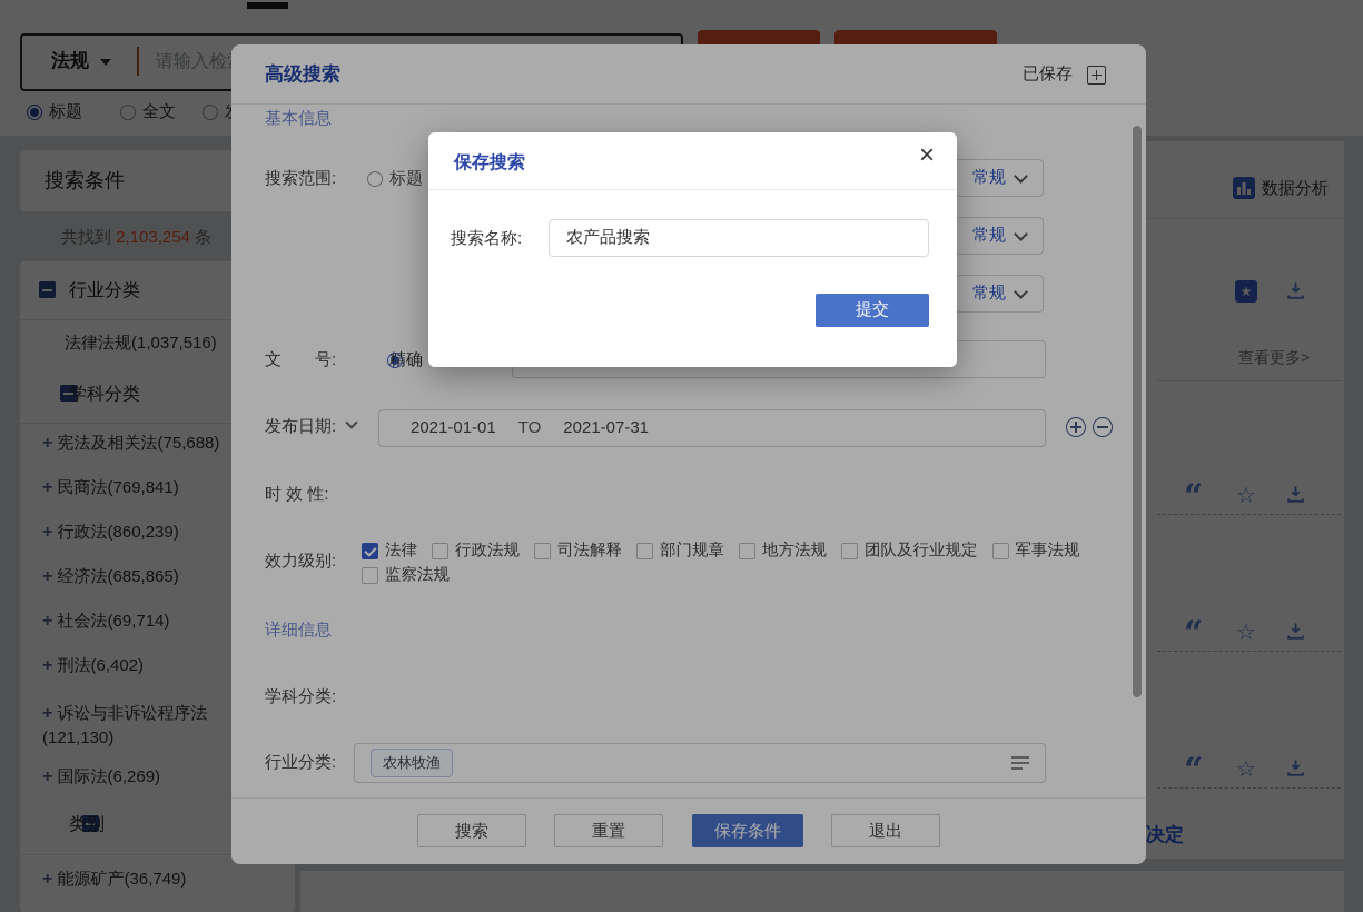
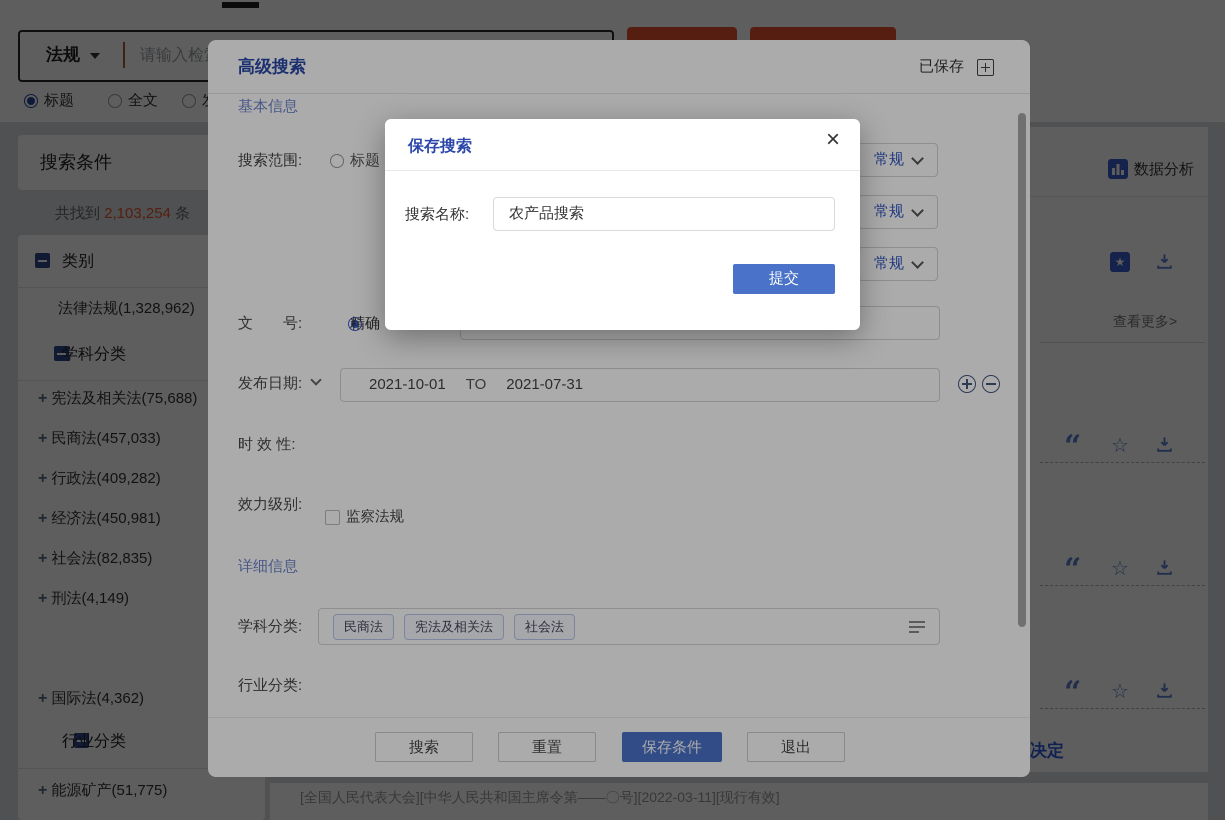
  法规
  请输入检
  标题
  全文
  搜索条件
  共找到 2,103,254 条
- 行业分类
+ 类别
- 法律法规(1,037,516)
+ 法律法规(1,328,962)
  学科分类
  + 宪法及相关法(75,688)
- + 民商法(769,841)
+ + 民商法(457,033)
- + 行政法(860,239)
+ + 行政法(409,282)
- + 经济法(685,865)
+ + 经济法(450,981)
- + 社会法(69,714)
+ + 社会法(82,835)
- + 刑法(6,402)
+ + 刑法(4,149)
- + 诉讼与非诉讼程序法(121,130)
- + 国际法(6,269)
+ + 国际法(4,362)
- 类别
+ 行业分类
- + 能源矿产(36,749)
+ + 能源矿产(51,775)
  数据分析
  ★
  查看更多>
  “
  ☆
  “
  ☆
  “
  ☆
  决定
+ [全国人民代表大会][中华人民共和国主席令第——〇号][2022-03-11][现行有效]
  高级搜索
  已保存
  基本信息
  搜索范围:
  标题
  常规
  常规
  常规
  文 号:
  精确
  发布日期:
- 2021-01-01 TO 2021-07-31
+ 2021-10-01 TO 2021-07-31
  时 效 性:
  效力级别:
- 法律
- 行政法规
- 司法解释
- 部门规章
- 地方法规
- 团队及行业规定
- 军事法规
  监察法规
  详细信息
  学科分类:
+ 民商法
+ 宪法及相关法
+ 社会法
  行业分类:
- 农林牧渔
  搜索
  重置
  保存条件
  退出
  保存搜索
  ×
  搜索名称:
  农产品搜索
  提交
